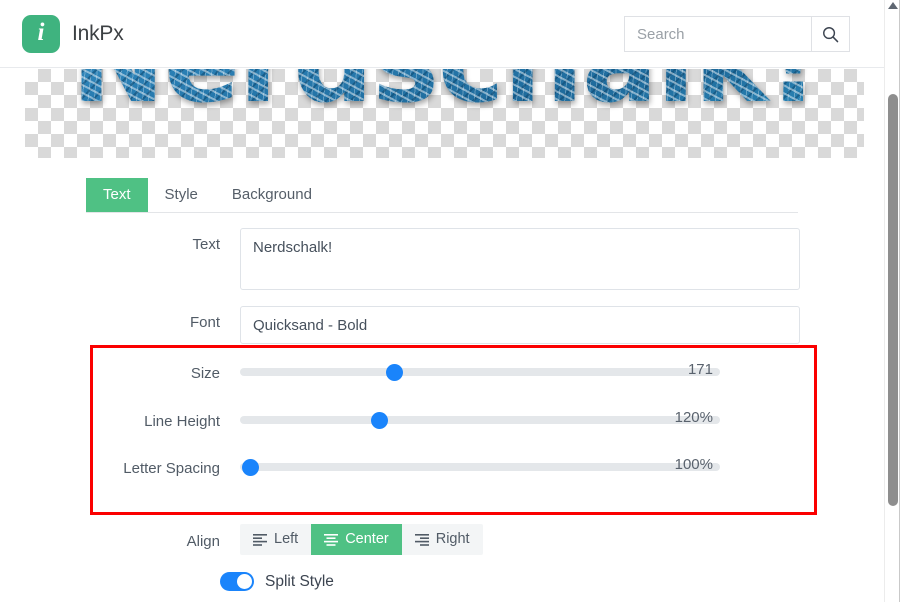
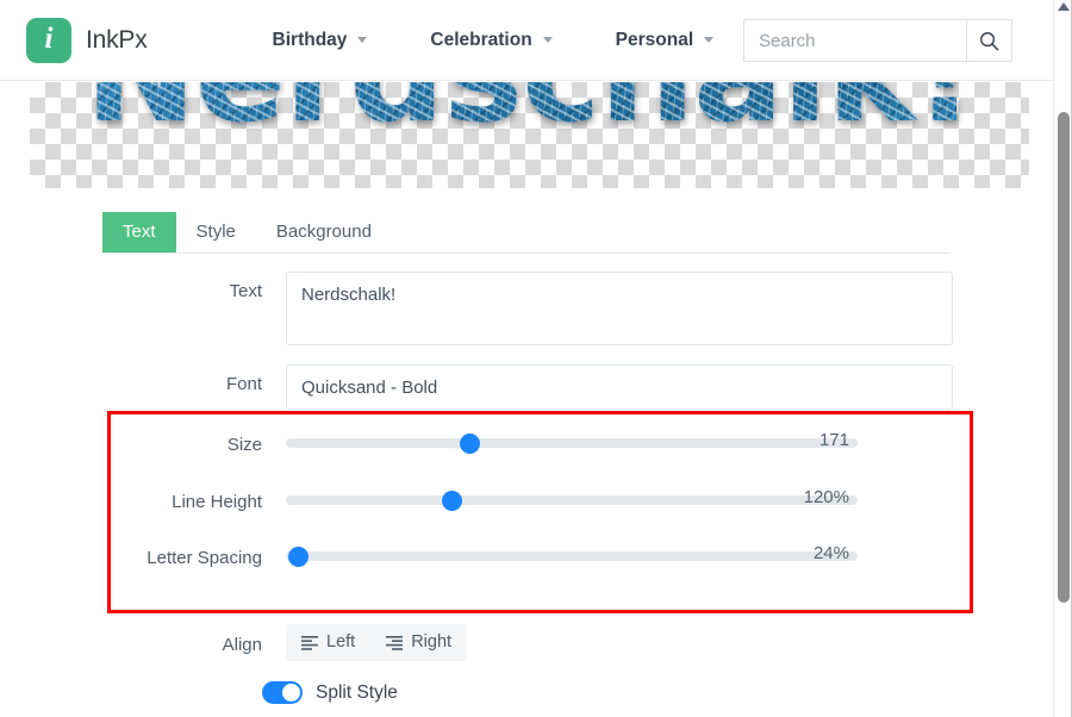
  i
  InkPx
+ Birthday
+ Celebration
+ Personal
  Search
  Text
  Style
  Background
  Text
  Nerdschalk!
  Font
  Quicksand - Bold
  Size
  171
  Line Height
  120%
  Letter Spacing
- 100%
+ 24%
  Align
  Left
- Center
  Right
  Split Style
